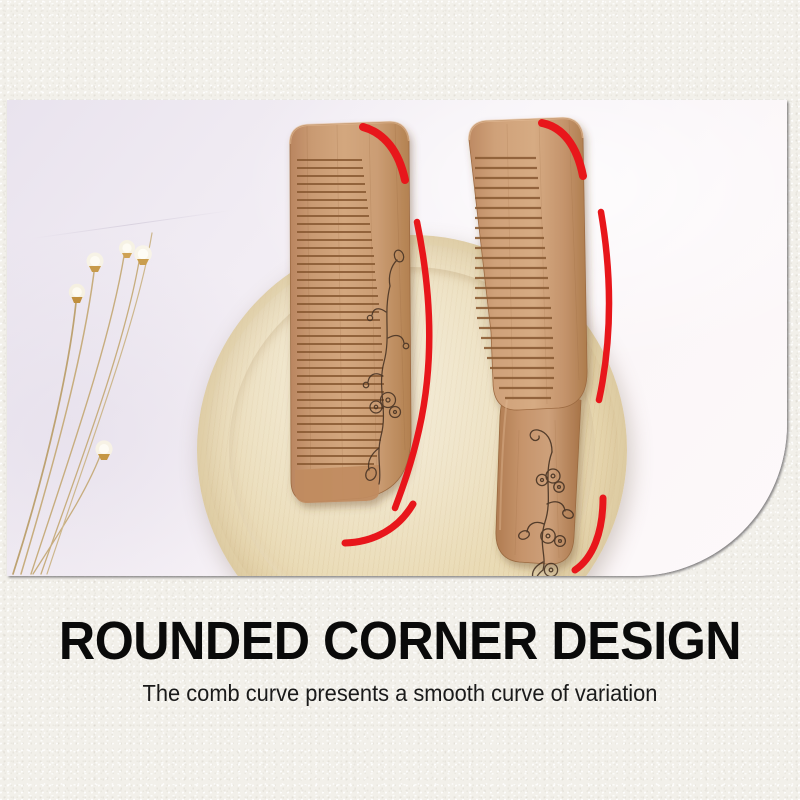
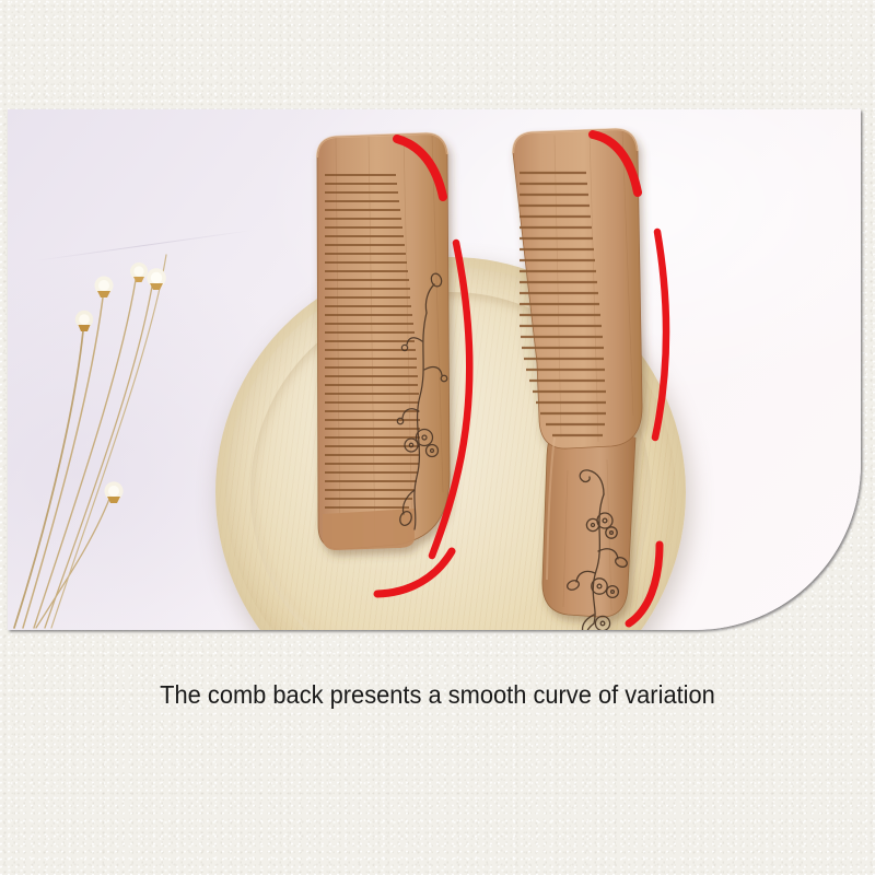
- ROUNDED CORNER DESIGN
- The comb curve presents a smooth curve of variation
+ The comb back presents a smooth curve of variation
